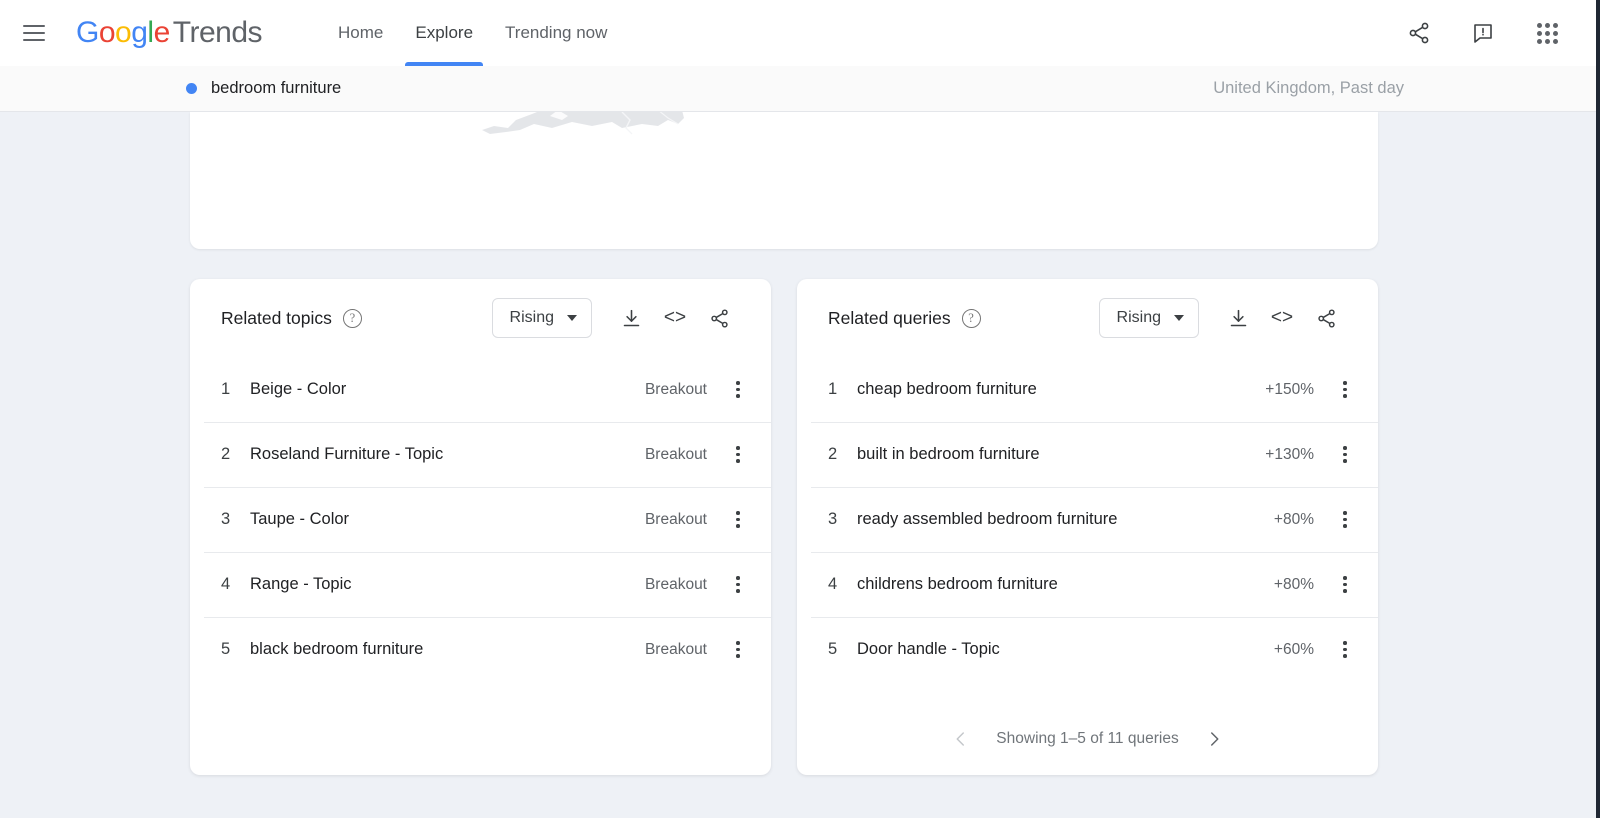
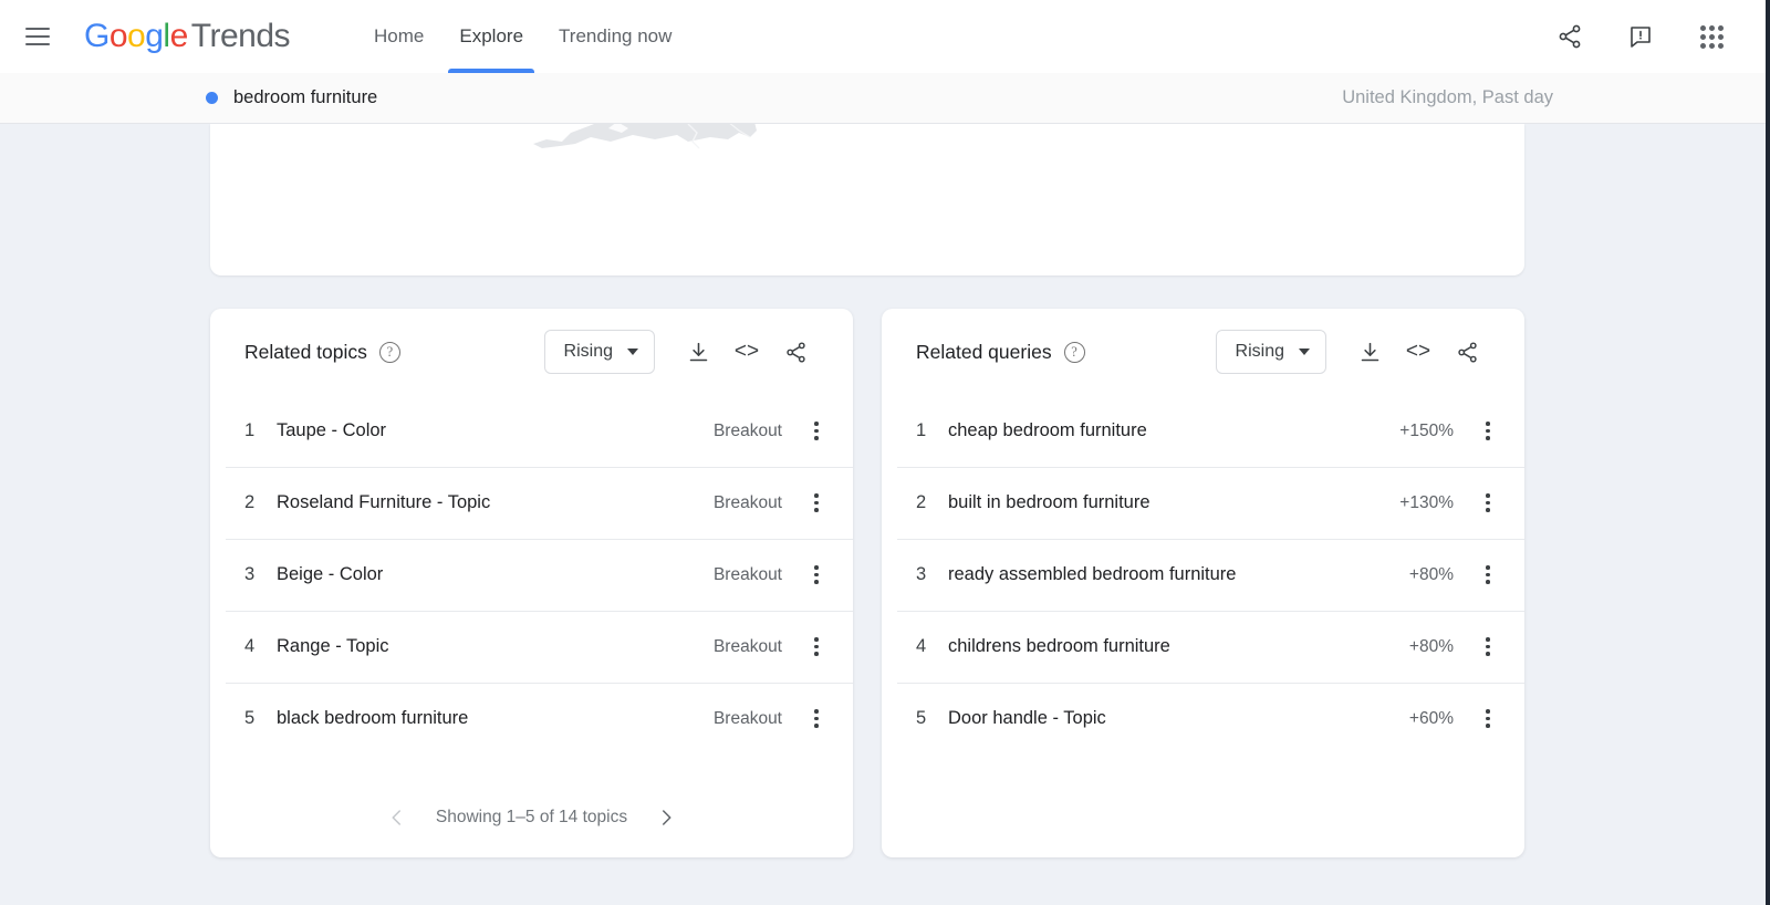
  G
  o
  o
  g
  l
  e
  Trends
  Home
  Explore
  Trending now
  bedroom furniture
  United Kingdom, Past day
  Related topics
  ?
  Rising
  <>
  1
- Beige - Color
+ Taupe - Color
  Breakout
  2
  Roseland Furniture - Topic
  Breakout
  3
- Taupe - Color
+ Beige - Color
  Breakout
  4
  Range - Topic
  Breakout
  5
  black bedroom furniture
  Breakout
+ Showing 1–5 of 14 topics
  Related queries
  ?
  Rising
  <>
  1
  cheap bedroom furniture
  +150%
  2
  built in bedroom furniture
  +130%
  3
  ready assembled bedroom furniture
  +80%
  4
  childrens bedroom furniture
  +80%
  5
  Door handle - Topic
  +60%
- Showing 1–5 of 11 queries
